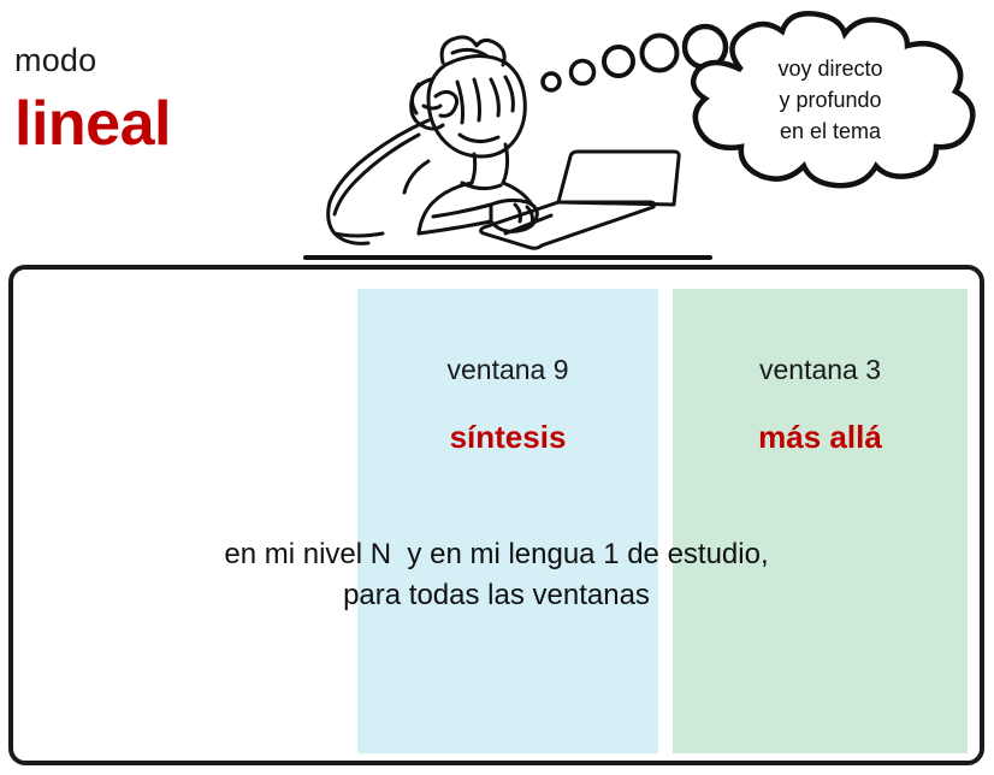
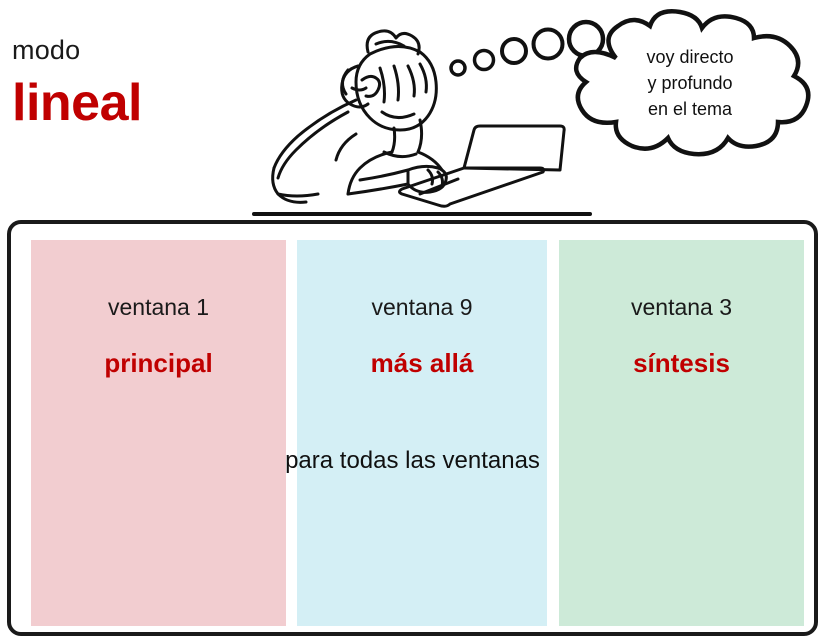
  modo
  lineal
  voy directo
  y profundo
  en el tema
+ ventana 1
+ principal
  ventana 9
- síntesis
+ más allá
  ventana 3
- más allá
+ síntesis
- en mi nivel N y en mi lengua 1 de estudio,
  para todas las ventanas
